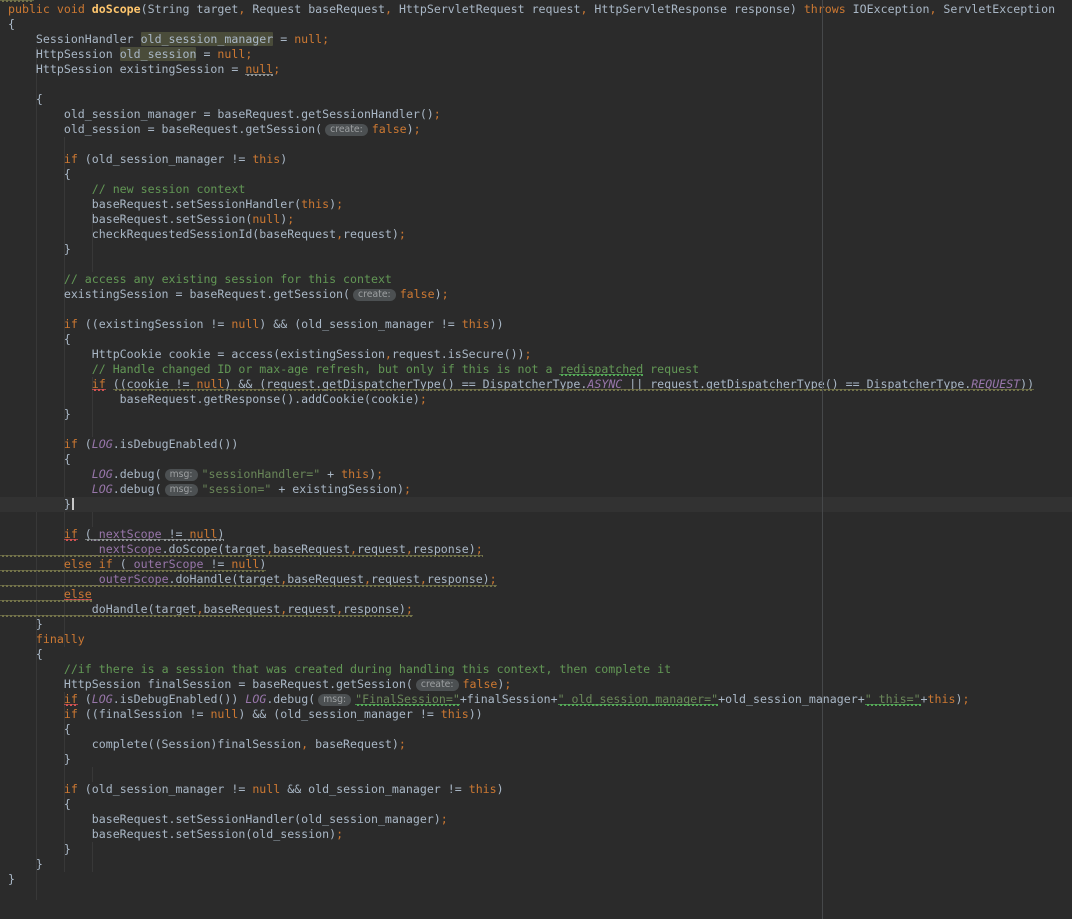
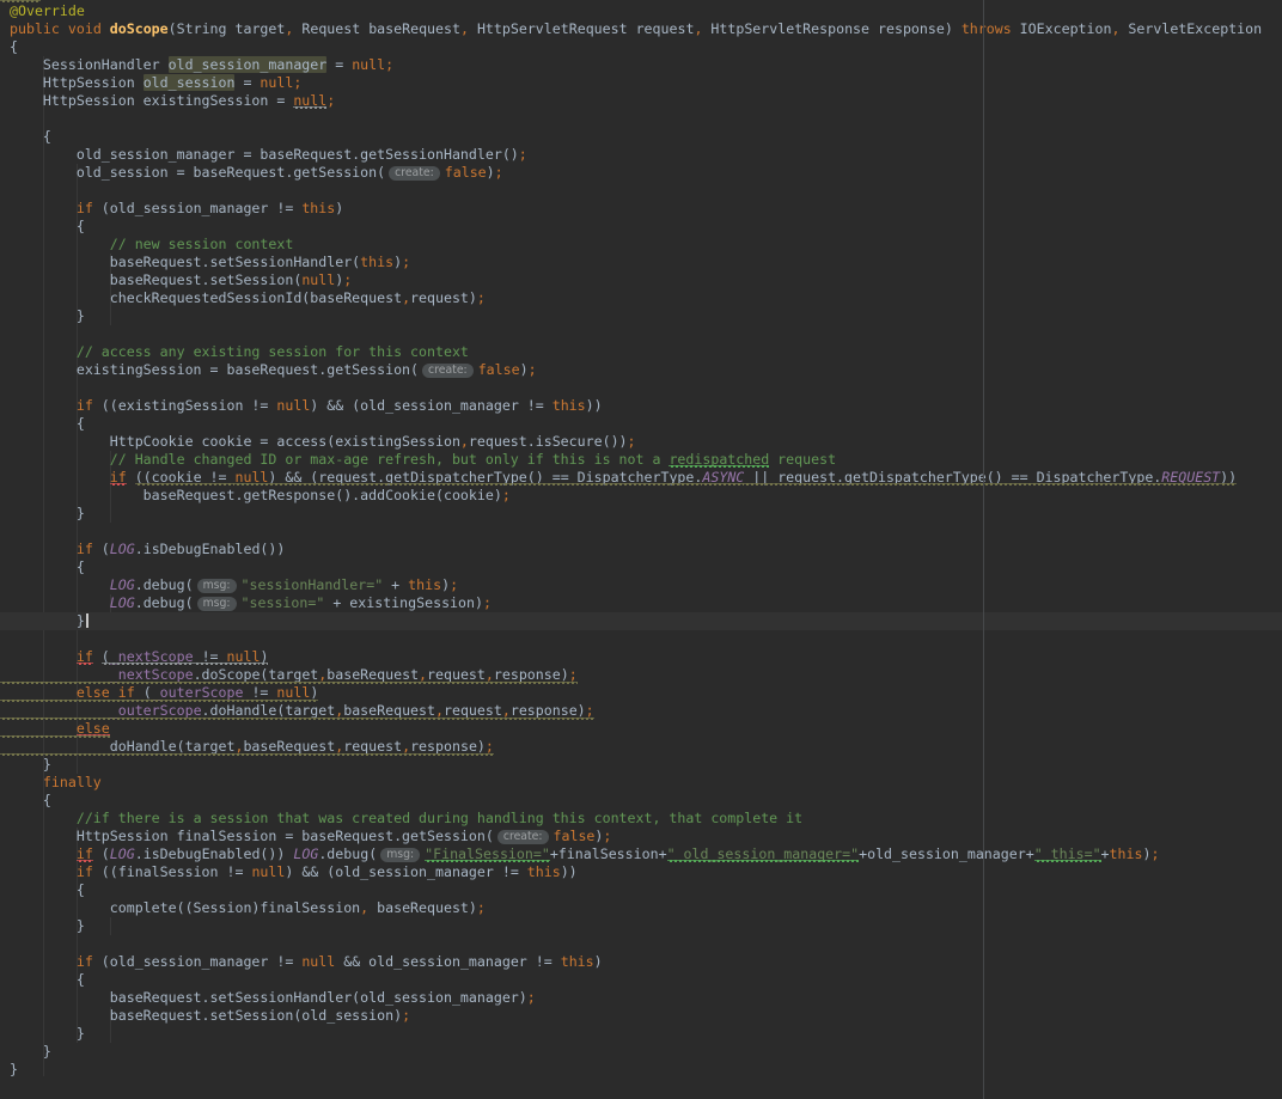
+ @Override
  public void doScope(String target, Request baseRequest, HttpServletRequest request, HttpServletResponse response) thows IOException, ServletException
  {
  SessionHandler old_session_manager = null;
  HttpSession old_session = null;
  HttpSession existingSession = null;
  {
  old_session_manager = baseRequest.getSessionHandler();
  old_session = baseRequest.getSession( create: false);
  if (old_session_manager != this)
  {
  // new session context
  baseRequest.setSessionHandler(this);
  baseRequest.setSession(null);
  checkRequestedSessionId(baseRequest,request);
  }
  // access any existing session for this context
  existingSession = baseRequest.getSession( create: false);
  if ((existingSession != null) && (old_session_manager != this))
  {
  HttpCookie cookie = access(existingSession,request.isSecure());
  // Handle changed ID or max-age refresh, but only if this is not a redispatched request
  if ((cookie != null) && (request.getDispatcherType() == DispatcherType.ASYNC || request.getDispatcherTyp() == DispatcherType.REQUEST))
  baseRequest.getResponse().addCookie(cookie);
  }
  if (LOG.isDebugEnabled())
  {
  LOG.debug( msg: "sessionHandler=" + this);
  LOG.debug( msg: "session=" + existingSession);
  }
  if (_nextScope != null)
  _nextScope.doScope(target,baseRequest,request,response);
  else if (_outerScope != null)
  _outerScope.doHandle(target,baseRequest,request,response);
  else
  doHandle(target,baseRequest,request,response);
  }
  finally
  {
- //if there is a session that was created during handling this context, then complete it
+ //if there is a session that was created during handling this context, that complete it
  HttpSession finalSession = baseRequest.getSession( create: false);
  if (LOG.isDebugEnabled()) LOG.debug( msg: "FinalSession="+finalSession+" old_session_manager="+old_session_manager+" this="+this);
  if ((finalSession != null) && (old_session_manager != this))
  {
  complete((Session)finalSession, baseRequest);
  }
  if (old_session_manager != null && old_session_manager != this)
  {
  baseRequest.setSessionHandler(old_session_manager);
  baseRequest.setSession(old_session);
  }
  }
  }
